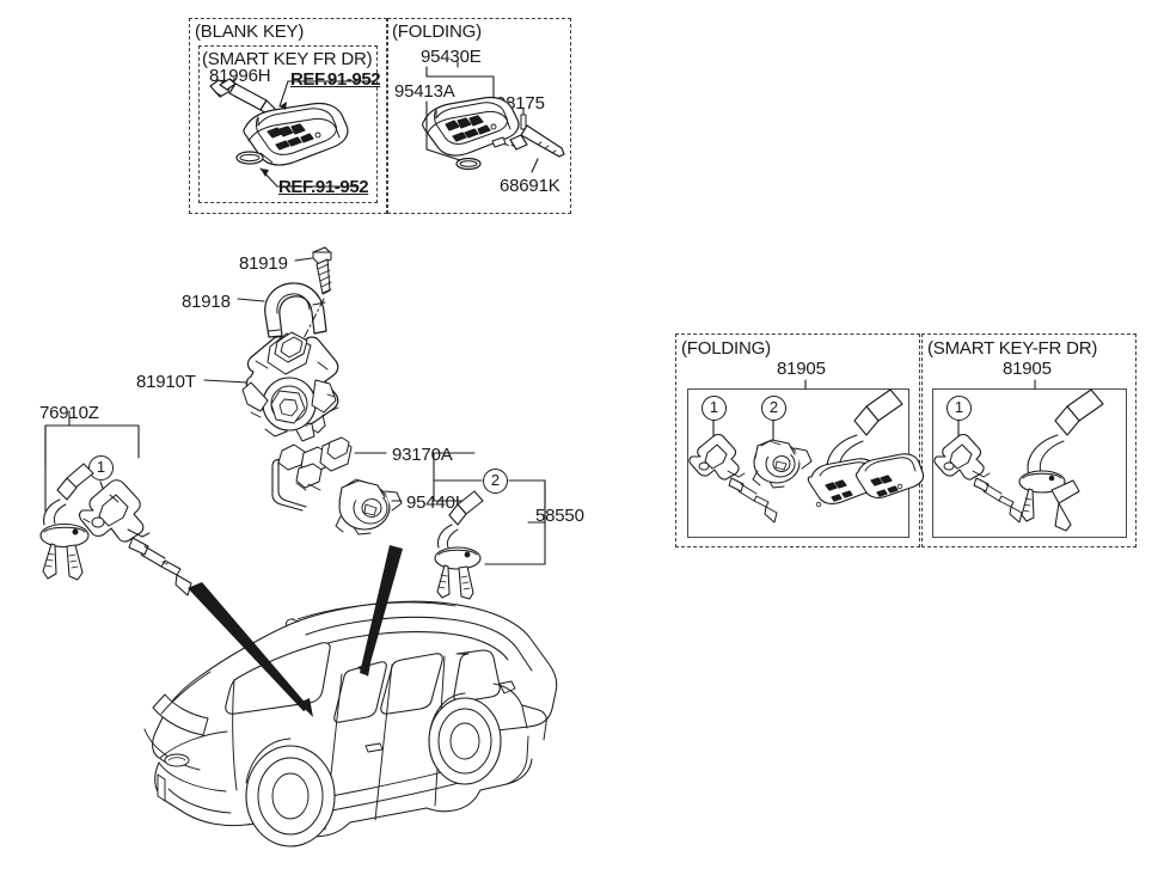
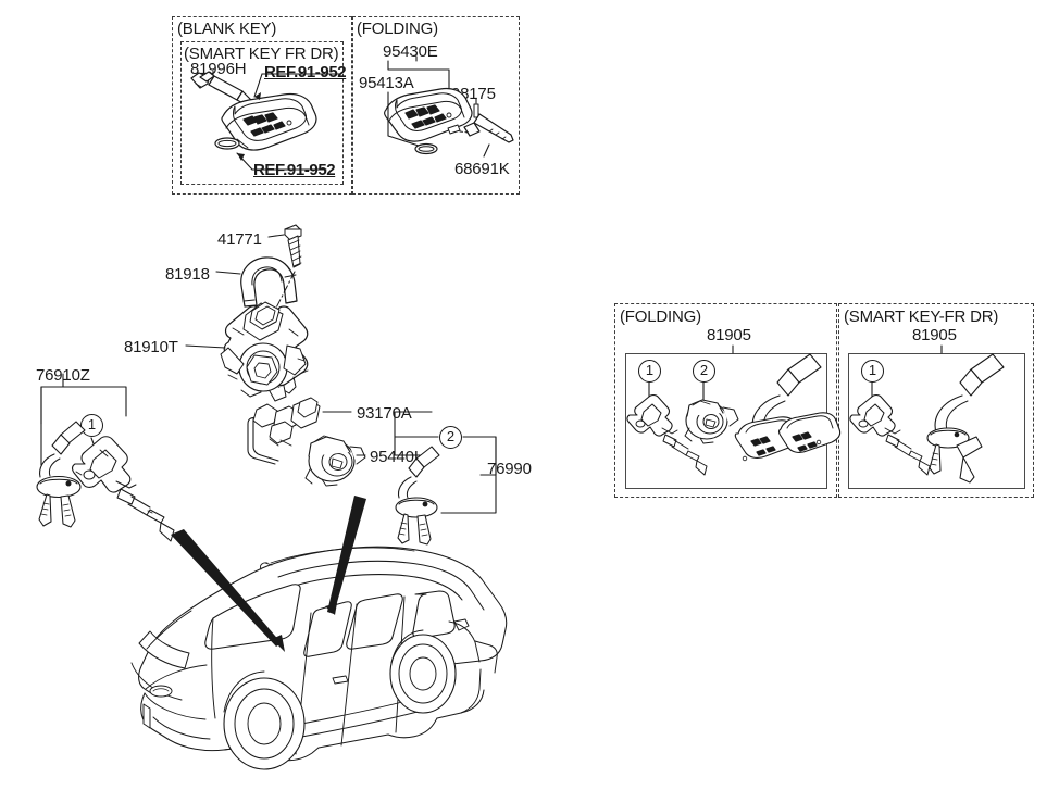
  (BLANK KEY)
  (SMART KEY FR DR)
  (FOLDING)
  81996H
  REF.91-952
  95430E
  95413A
  8175
  68691K
- 81919
+ 41771
  81918
  81910T
  93170A
  95440I
- 58550
+ 76990
  76910Z
  1
  2
  (FOLDING)
  81905
  (SMART KEY-FR DR)
  81905
  1
  2
  1
